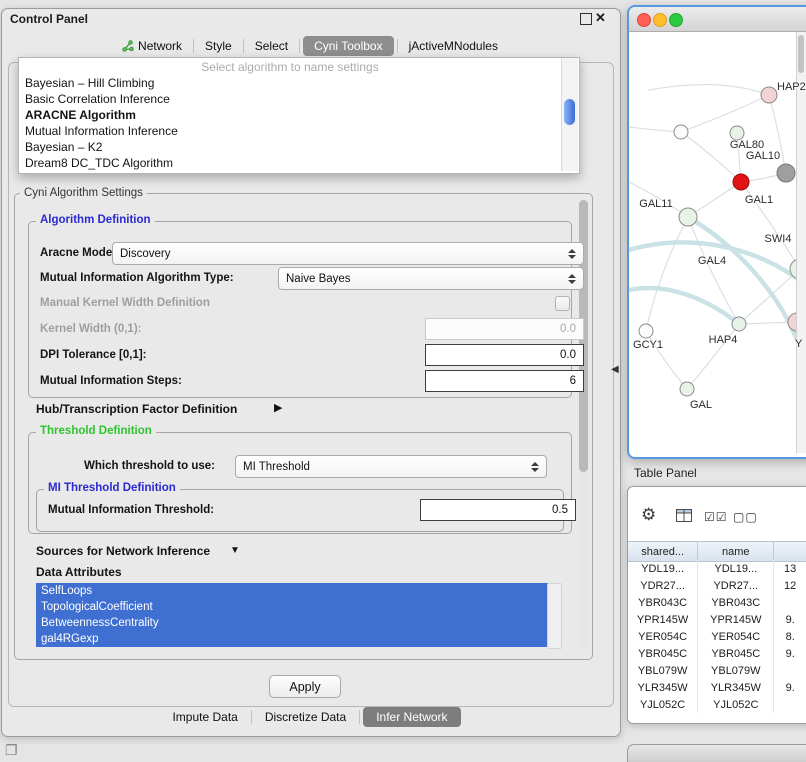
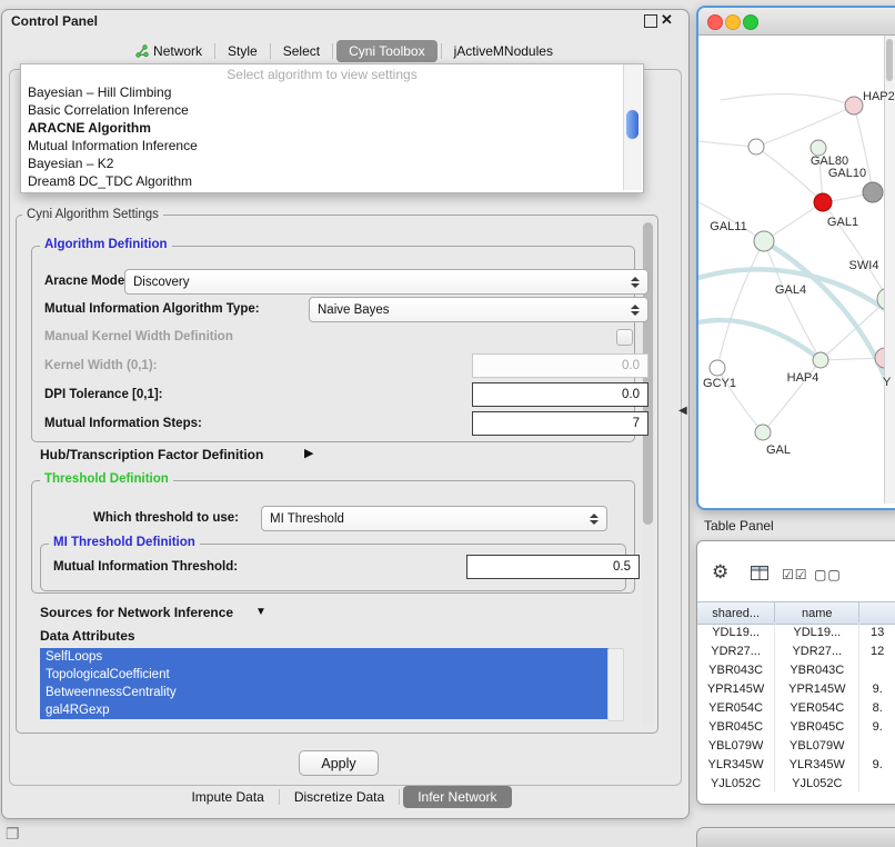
  Control Panel
  ✕
  Network
  Style
  Select
  Cyni Toolbox
  jActiveMNodules
  Cyni Algorithm Settings
  Algorithm Definition
  Aracne Mode
  Discovery
  Mutual Information Algorithm Type:
  Naive Bayes
  Manual Kernel Width Definition
  Kernel Width (0,1):
  0.0
  DPI Tolerance [0,1]:
  0.0
  Mutual Information Steps:
- 6
+ 7
  Hub/Transcription Factor Definition
  ▶
  Threshold Definition
  Which threshold to use:
  MI Threshold
  MI Threshold Definition
  Mutual Information Threshold:
  0.5
  Sources for Network Inference
  ▼
  Data Attributes
  SelfLoops
  TopologicalCoefficient
  BetweennessCentrality
  gal4RGexp
  Apply
  Impute Data
  Discretize Data
  Infer Network
- Select algorithm to name settings
+ Select algorithm to view settings
  Bayesian – Hill Climbing
  Basic Correlation Inference
  ARACNE Algorithm
  Mutual Information Inference
  Bayesian – K2
  Dream8 DC_TDC Algorithm
  ◀
  HAP2
  GAL80
  GAL10
  GAL11
  GAL1
  SWI4
  GAL4
  GCY1
  HAP4
  GAL
  Y
  Table Panel
  ⚙
  ☑☑
  ▢▢
  shared...
  name
  YDL19...
  YDL19...
  13
  YDR27...
  YDR27...
  12
  YBR043C
  YBR043C
  YPR145W
  YPR145W
  9.
  YER054C
  YER054C
  8.
  YBR045C
  YBR045C
  9.
  YBL079W
  YBL079W
  YLR345W
  YLR345W
  9.
  YJL052C
  YJL052C
  ❐
